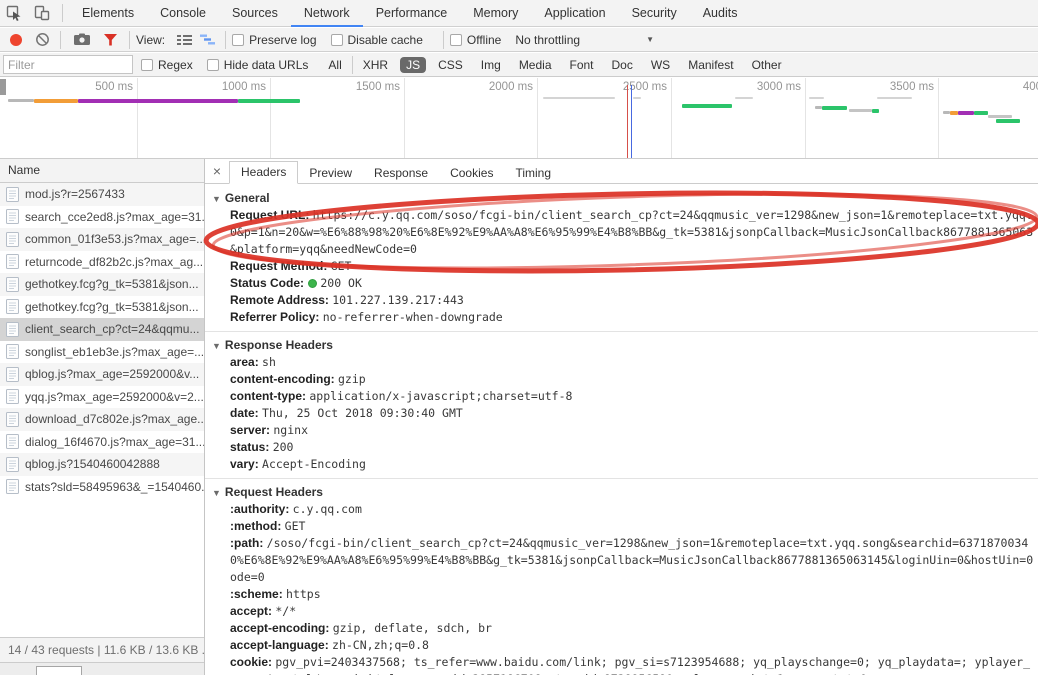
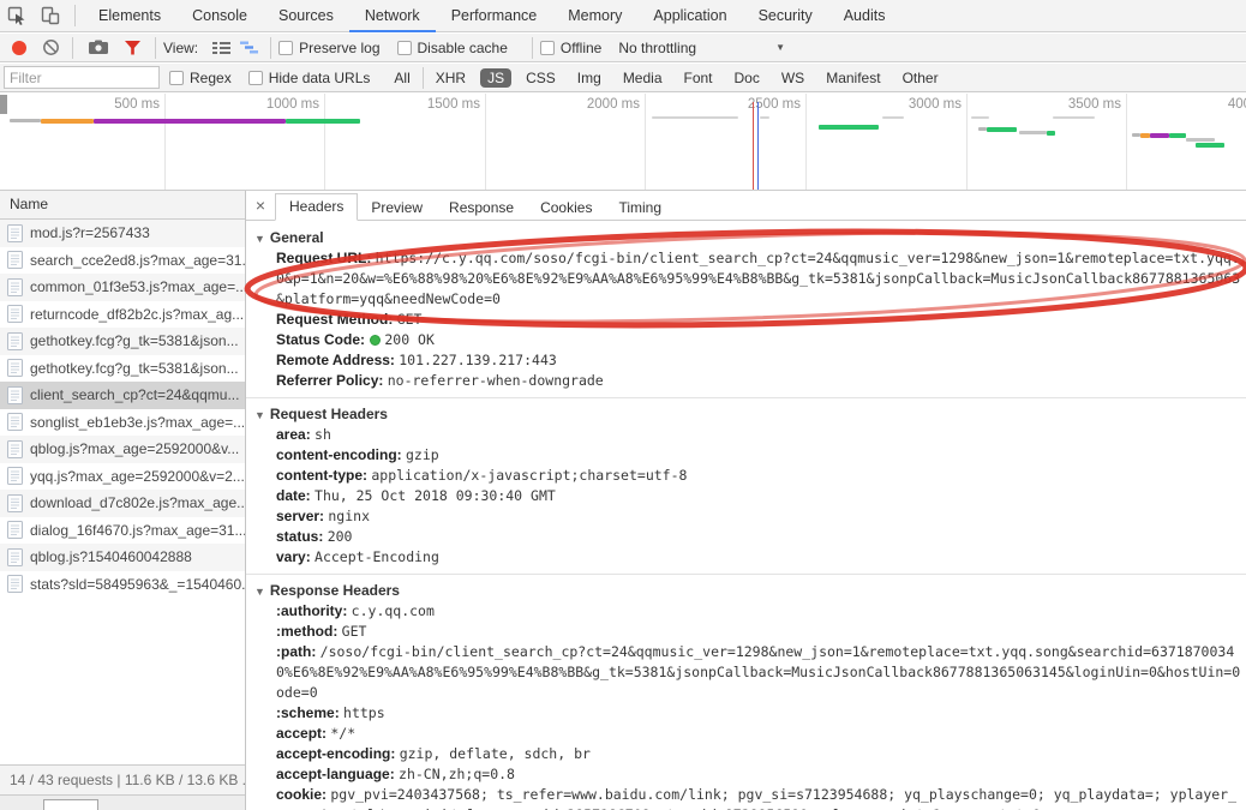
  Elements
  Console
  Sources
  Network
  Performance
  Memory
  Application
  Security
  Audits
  View:
  Preserve log
  Disable cache
  Offline
  No throttling
  ▼
  Filter
  Regex
  Hide data URLs
  All
  XHR
  JS
  CSS
  Img
  Media
  Font
  Doc
  WS
  Manifest
  Other
  500 ms
  1000 ms
  1500 ms
  2000 ms
  500 ms
  3000 ms
  3500 ms
  Name
  mod.js?r=2567433
  search_cce2ed8.js?max_age=31.
  common_01f3e53.js?max_age=..
  returncode_df82b2c.js?max_ag...
  gethotkey.fcg?g_tk=5381&json...
  gethotkey.fcg?g_tk=5381&json...
  client_search_cp?ct=24&qqmu...
  songlist_eb1eb3e.js?max_age=...
  qblog.js?max_age=2592000&v...
  yqq.js?max_age=2592000&v=2...
  download_d7c802e.js?max_age..
  dialog_16f4670.js?max_age=31...
  qblog.js?1540460042888
  stats?sld=58495963&_=1540460.
  14 / 43 requests | 11.6 KB / 13.6 KB .
  ×
  Headers
  Preview
  Response
  Cookies
  Timing
  ▼ General
  Request ttps://c.y.qq.com/soso/fcgi-bin/client_search_cp?ct=24&qqmusic_ver=1298&new_json=1&remoteplace=txt.yq
  0&p=1&n=20&w=%E6%88%98%20%E6%8E%92%E9%AA%A8%E6%95%99%E4%B8%BB&g_tk=5381&jsonpCallback=MusicJsonCallback86778813650
  &platform=yqq&needNewCode=0
  Status Code: 200 OK
  Remote Address: 101.227.139.217:443
  Referrer Policy: no-referrer-when-downgrade
- ▼ Response Headers
+ ▼ Request Headers
  area: sh
  content-encoding: gzip
  content-type: application/x-javascript;charset=utf-8
  date: Thu, 25 Oct 2018 09:30:40 GMT
  server: nginx
  status: 200
  vary: Accept-Encoding
- ▼ Request Headers
+ ▼ Response Headers
  :authority: c.y.qq.com
  :method: GET
  :path: /soso/fcgi-bin/client_search_cp?ct=24&qqmusic_ver=1298&new_json=1&remoteplace=txt.yqq.song&searchid=6371870034
  0%E6%8E%92%E9%AA%A8%E6%95%99%E4%B8%BB&g_tk=5381&jsonpCallback=MusicJsonCallback8677881365063145&loginUin=0&hostUin=0
  ode=0
  :scheme: https
  accept: */*
  accept-encoding: gzip, deflate, sdch, br
  accept-language: zh-CN,zh;q=0.8
  cookie: pgv_pvi=2403437568; ts_refer=www.baidu.com/link; pgv_si=s7123954688; yq_playschange=0; yq_playdata=; yplayer_
